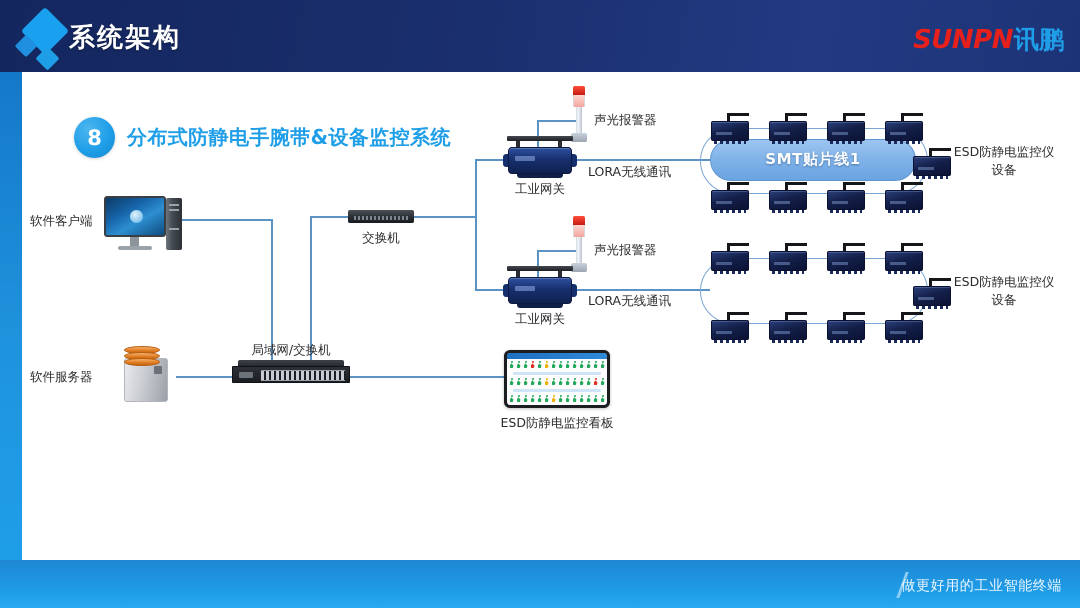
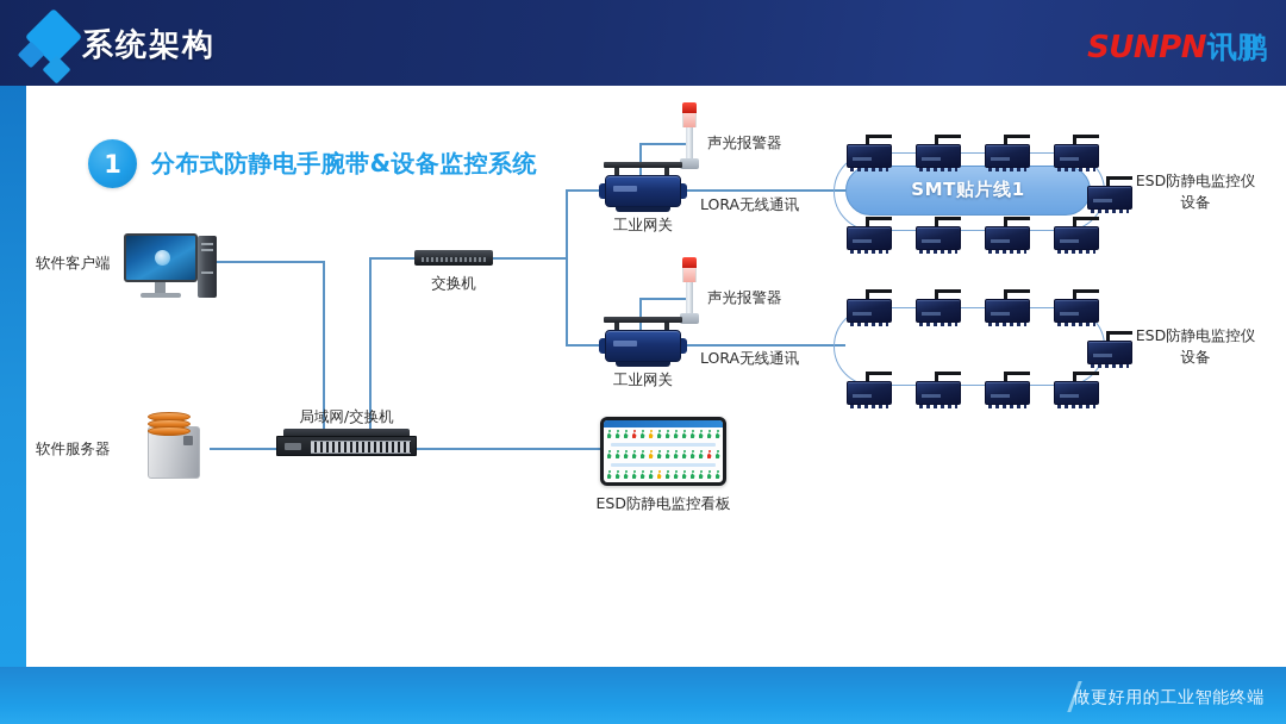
  系统架构
  SUNPN
  讯鹏
  做更好用的工业智能终端
- 8
+ 1
  分布式防静电手腕带&设备监控系统
  软件客户端
  软件服务器
  交换机
  局域网/交换机
  声光报警器
  工业网关
  LORA无线通讯
  声光报警器
  工业网关
  LORA无线通讯
  SMT贴片线1
  ESD防静电监控仪
  设备
  ESD防静电监控仪
  设备
  ESD防静电监控看板
